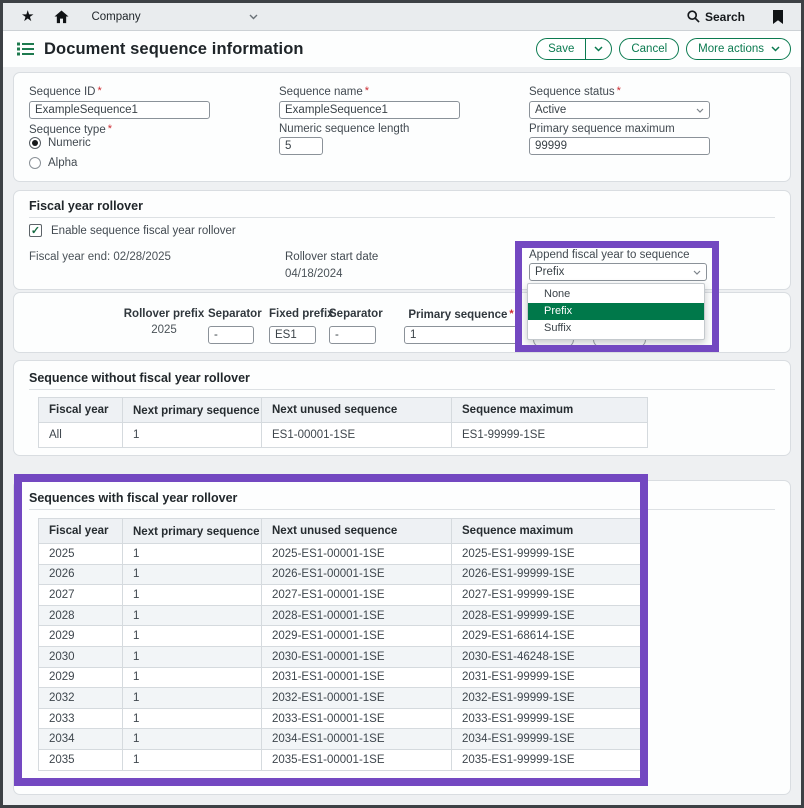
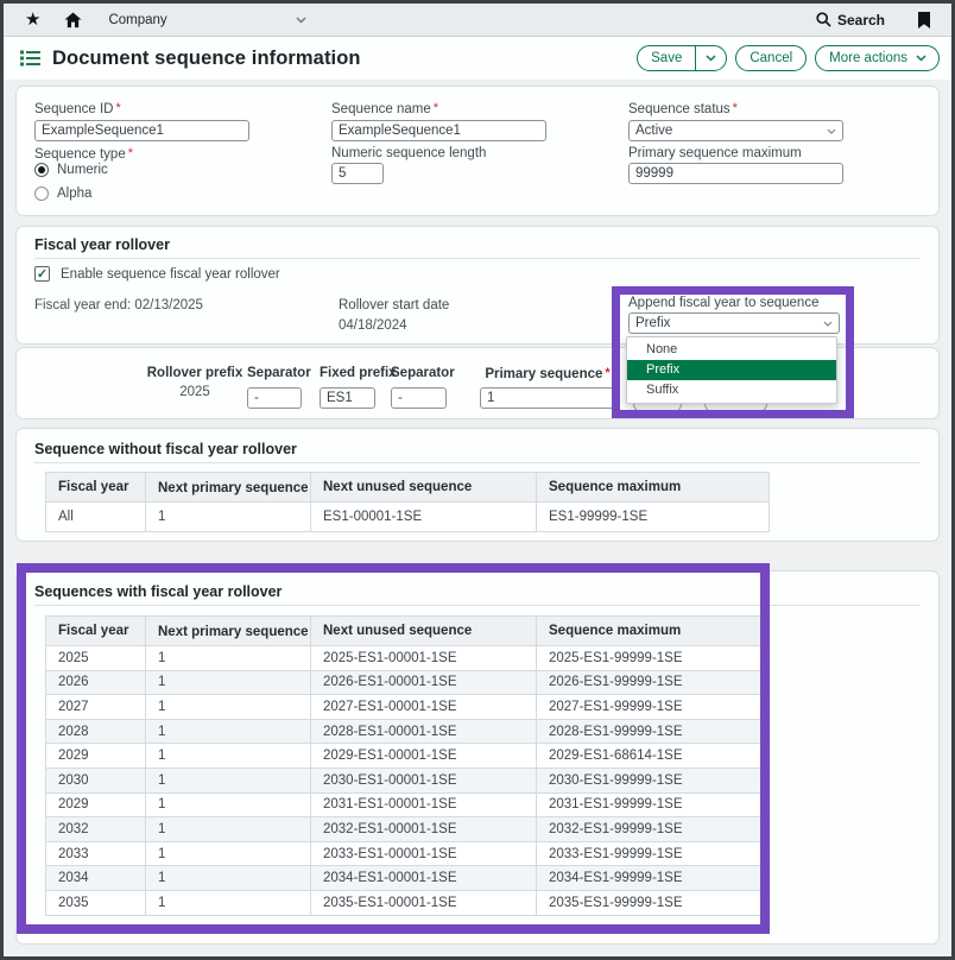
  ★
  Company
  Search
  Document sequence information
  Save
  Cancel
  More actions
  Sequence ID *
  ExampleSequence1
  Sequence name *
  ExampleSequence1
  Sequence status *
  Active
  Sequence type *
  Numeric
  Alpha
  Numeric sequence length
  5
  Primary sequence maximum
  99999
  Fiscal year rollover
  ✓
  Enable sequence fiscal year rollover
- Fiscal year end: 02/28/2025
+ Fiscal year end: 02/13/2025
  Rollover start date
  04/18/2024
  Append fiscal year to sequence
  Prefix
  Rollover prefix
  2025
  Separator
  -
  Fixed prefi
  ES1
  Separator
  -
  Primary sequence *
  1
  None
  Prefix
  Suffix
  Sequence without fiscal year rollover
  Fiscal year	Next primary sequence	Next unused sequence	Sequence maximum
  All	1	ES1-00001-1SE	ES1-99999-1SE
  Sequences with fiscal year rollover
  Fiscal year	Next primary sequence	Next unused sequence	Sequence maximum
  2025	1	2025-ES1-00001-1SE	2025-ES1-99999-1SE
  2026	1	2026-ES1-00001-1SE	2026-ES1-99999-1SE
  2027	1	2027-ES1-00001-1SE	2027-ES1-99999-1SE
  2028	1	2028-ES1-00001-1SE	2028-ES1-99999-1SE
  2029	1	2029-ES1-00001-1SE	2029-ES1-68614-1SE
- 2030	1	2030-ES1-00001-1SE	2030-ES1-46248-1SE
+ 2030	1	2030-ES1-00001-1SE	2030-ES1-99999-1SE
  2029	1	2031-ES1-00001-1SE	2031-ES1-99999-1SE
  2032	1	2032-ES1-00001-1SE	2032-ES1-99999-1SE
  2033	1	2033-ES1-00001-1SE	2033-ES1-99999-1SE
  2034	1	2034-ES1-00001-1SE	2034-ES1-99999-1SE
  2035	1	2035-ES1-00001-1SE	2035-ES1-99999-1SE
